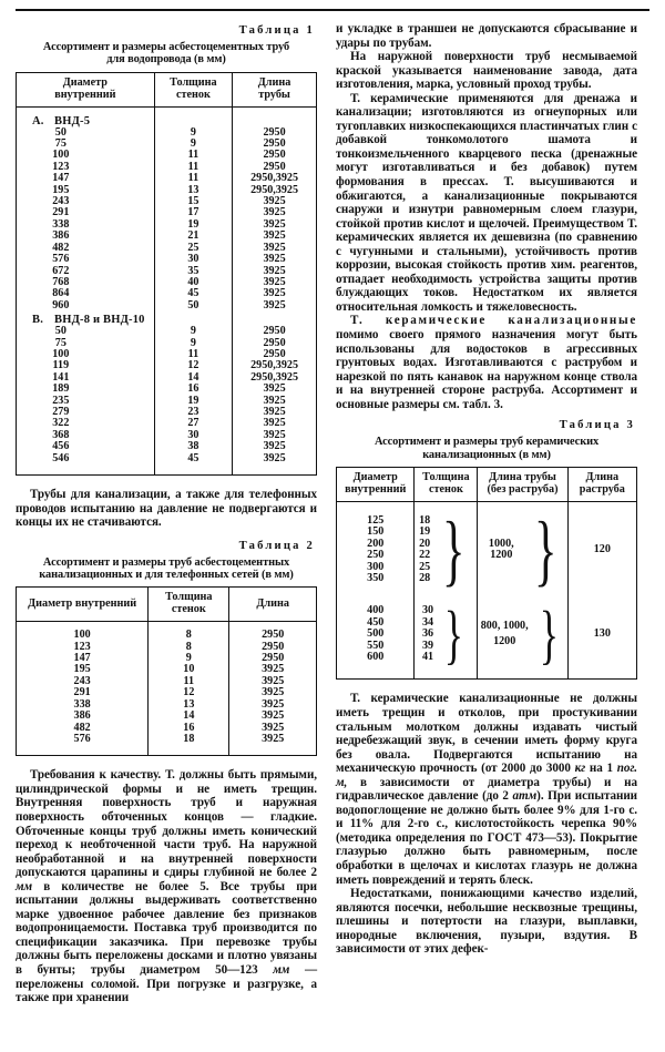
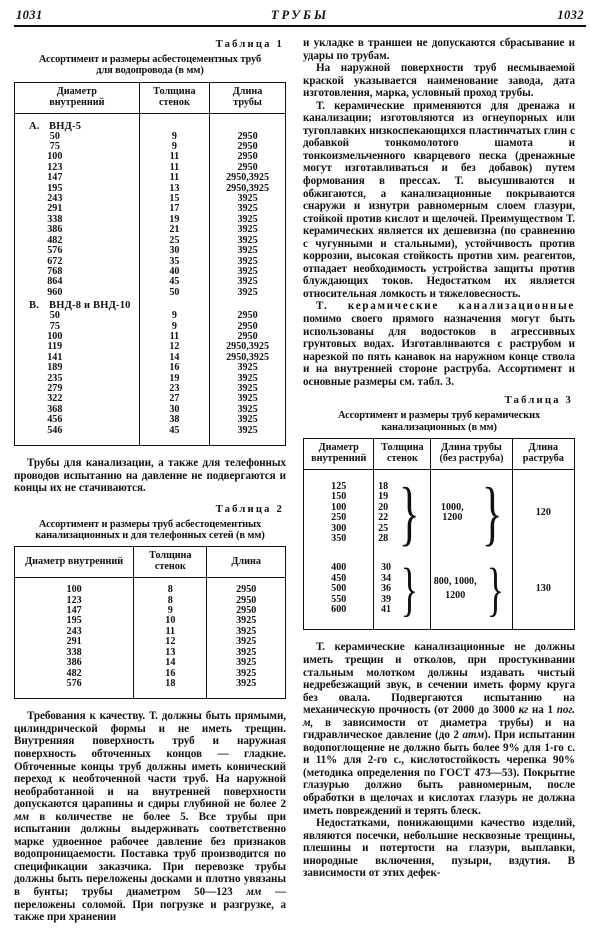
+ 1031
+ ТРУБЫ
+ 1032
  Таблица 1
  Ассортимент и размеры асбестоцементных труб
  для водопровода (в мм)
  Диаметр внутренний	Толщина стенок	Длина трубы
  А. ВНД-55075100123147195243291338386482576672768864960 В. ВНД-8 и ВНД-105075100119141189235279322368456546	991111111315171921253035404550 9911121416192327303845	29502950295029502950,39252950,39253925392539253925392539253925392539253925 2950295029502950,39252950,39253925392539253925392539253925
  Трубы для канализации, а также для телефонных проводов испытанию на давление не подвергаются и концы их не стачиваются.
  Таблица 2
  Ассортимент и размеры труб асбестоцементных
  канализационных и для телефонных сетей (в мм)
  Диаметр внутренний	Толщина стенок	Длина
  100123147195243291338386482576	88910111213141618	2950295029503925392539253925392539253925
  Требования к качеству. Т. должны быть прямыми, цилиндрической формы и не иметь трещин. Внутренняя поверхность труб и наружная поверхность обточенных концов — гладкие. Обточенные концы труб должны иметь конический переход к необточенной части труб. На наружной необработанной и на внутренней поверхности допускаются царапины и сдиры глубиной не более 2 мм в количестве не более 5. Все трубы при испытании должны выдерживать соответственно марке удвоенное рабочее давление без признаков водопроницаемости. Поставка труб производится по спецификации заказчика. При перевозке трубы должны быть переложены досками и плотно увязаны в бунты; трубы диаметром 50—123 мм — переложены соломой. При погрузке и разгрузке, а также при хранении
  и укладке в траншеи не допускаются сбрасывание и удары по трубам.
  На наружной поверхности труб несмываемой краской указывается наименование завода, дата изготовления, марка, условный проход трубы.
  Т. керамические применяются для дренажа и канализации; изготовляются из огнеупорных или тугоплавких низкоспекающихся пластинчатых глин с добавкой тонкомолотого шамота и тонкоизмельченного кварцевого песка (дренажные могут изготавливаться и без добавок) путем формования в прессах. Т. высушиваются и обжигаются, а канализационные покрываются снаружи и изнутри равномерным слоем глазури, стойкой против кислот и щелочей. Преимуществом Т. керамических является их дешевизна (по сравнению с чугунными и стальными), устойчивость против коррозии, высокая стойкость против хим. реагентов, отпадает необходимость устройства защиты против блуждающих токов. Недостатком их является относительная ломкость и тяжеловесность.
  Т. керамические канализационные помимо своего прямого назначения могут быть использованы для водостоков в агрессивных грунтовых водах. Изготавливаются с раструбом и нарезкой по пять канавок на наружном конце ствола и на внутренней стороне раструба. Ассортимент и основные размеры см. табл. 3.
  Таблица 3
  Ассортимент и размеры труб керамических
  канализационных (в мм)
  Диаметр внутренний	Толщина стенок	Длина трубы (без раструба)	Длина раструба
- 125150200250300350 400450500550600	181920222528} 3034363941}	1000, 1200 } 800, 1000, 1200}	120 130
+ 125150100250300350 400450500550600	181920222528} 3034363941}	1000, 1200 } 800, 1000, 1200}	120 130
  Т. керамические канализационные не должны иметь трещин и отколов, при простукивании стальным молотком должны издавать чистый недребезжащий звук, в сечении иметь форму круга без овала. Подвергаются испытанию на механическую прочность (от 2000 до 3000 кг на 1 пог. м, в зависимости от диаметра трубы) и на гидравлическое давление (до 2 атм). При испытании водопоглощение не должно быть более 9% для 1-го с. и 11% для 2-го с., кислотостойкость черепка 90% (методика определения по ГОСТ 473—53). Покрытие глазурью должно быть равномерным, после обработки в щелочах и кислотах глазурь не должна иметь повреждений и терять блеск.
  Недостатками, понижающими качество изделий, являются посечки, небольшие несквозные трещины, плешины и потертости на глазури, выплавки, инородные включения, пузыри, вздутия. В зависимости от этих дефек-
